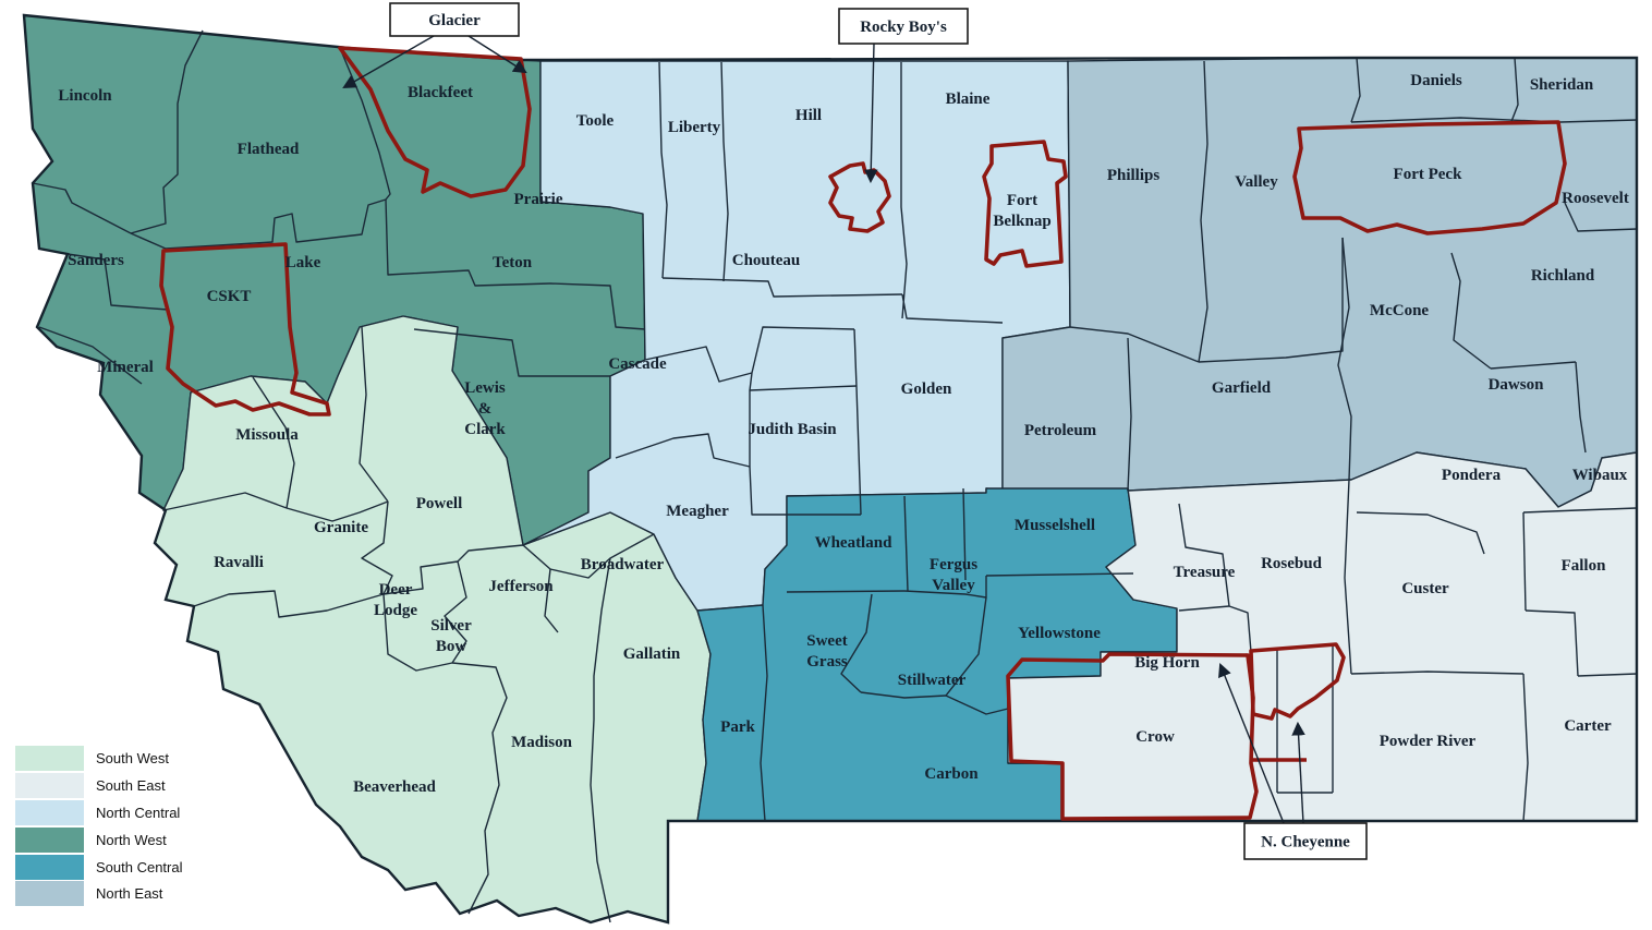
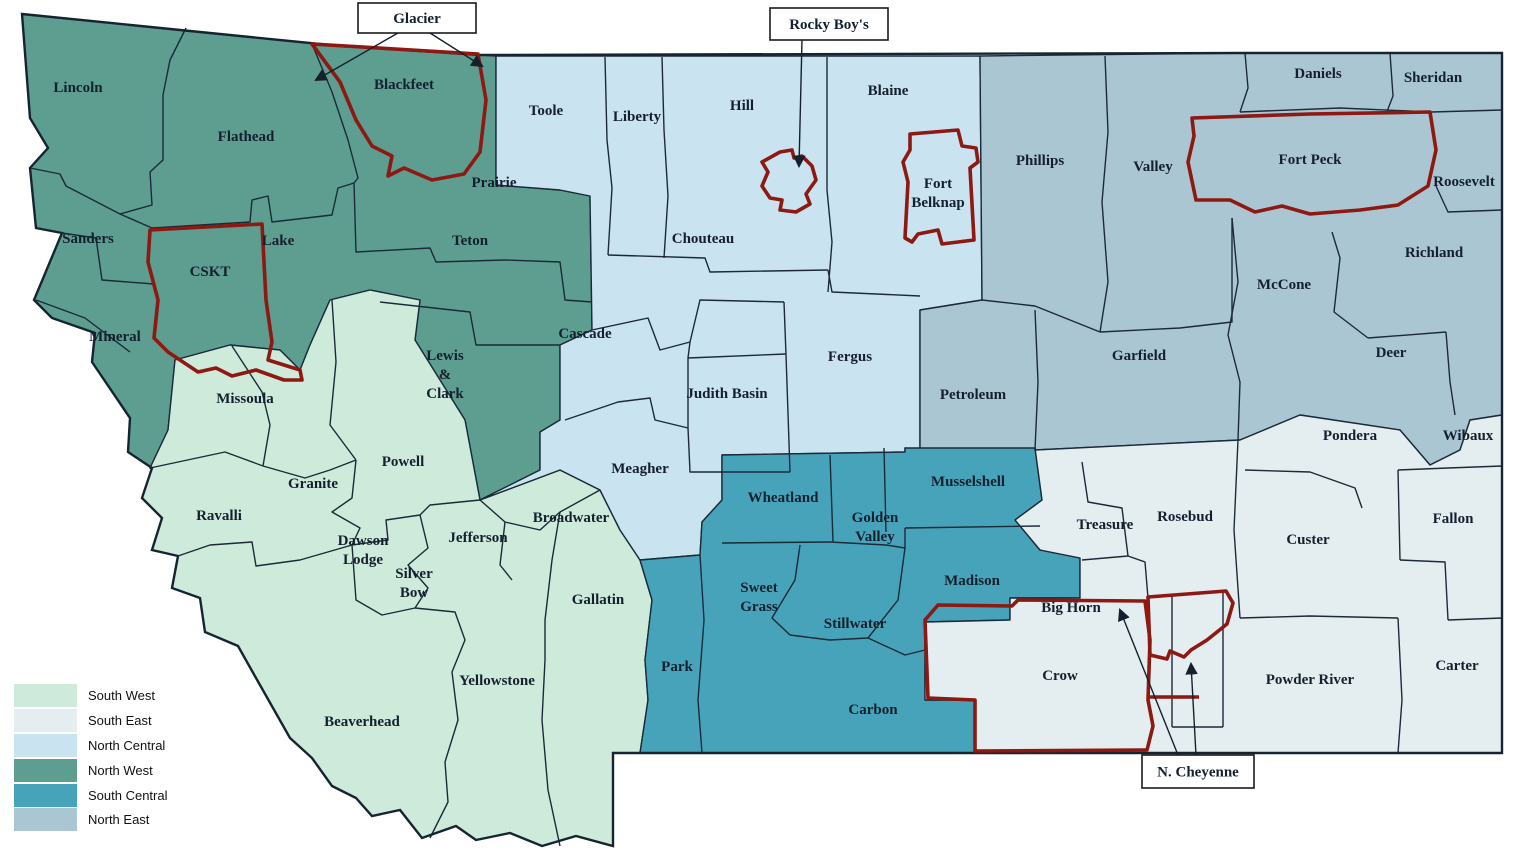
  Lincoln
  Flathead
  Sanders
  Lake
  Mineral
  Prairie
  Teton
  Lewis & Clark
  Blackfeet
  CSKT
  Missoula
  Ravalli
  Granite
  Powell
- Deer Lodge
+ Dawson Lodge
  Silver Bow
  Jefferson
  Broadwater
  Gallatin
- Madison
+ Yellowstone
  Beaverhead
  Toole
  Liberty
  Hill
  Blaine
  Chouteau
  Cascade
  Judith Basin
- Golden
+ Fergus
  Meagher
  Phillips
  Valley
  Daniels
  Sheridan
  Fort Peck
  Roosevelt
  Richland
  McCone
  Garfield
- Dawson
+ Deer
  Petroleum
  Fort Belknap
  Wheatland
- Fergus Valley
+ Golden Valley
  Musselshell
- Yellowstone
+ Madison
  Sweet Grass
  Stillwater
  Park
  Carbon
  Pondera
  Wibaux
  Fallon
  Custer
  Powder River
  Carter
  Rosebud
  Treasure
  Big Horn
  Crow
  Glacier
  Rocky Boy's
  N. Cheyenne
  South West
  South East
  North Central
  North West
  South Central
  North East
